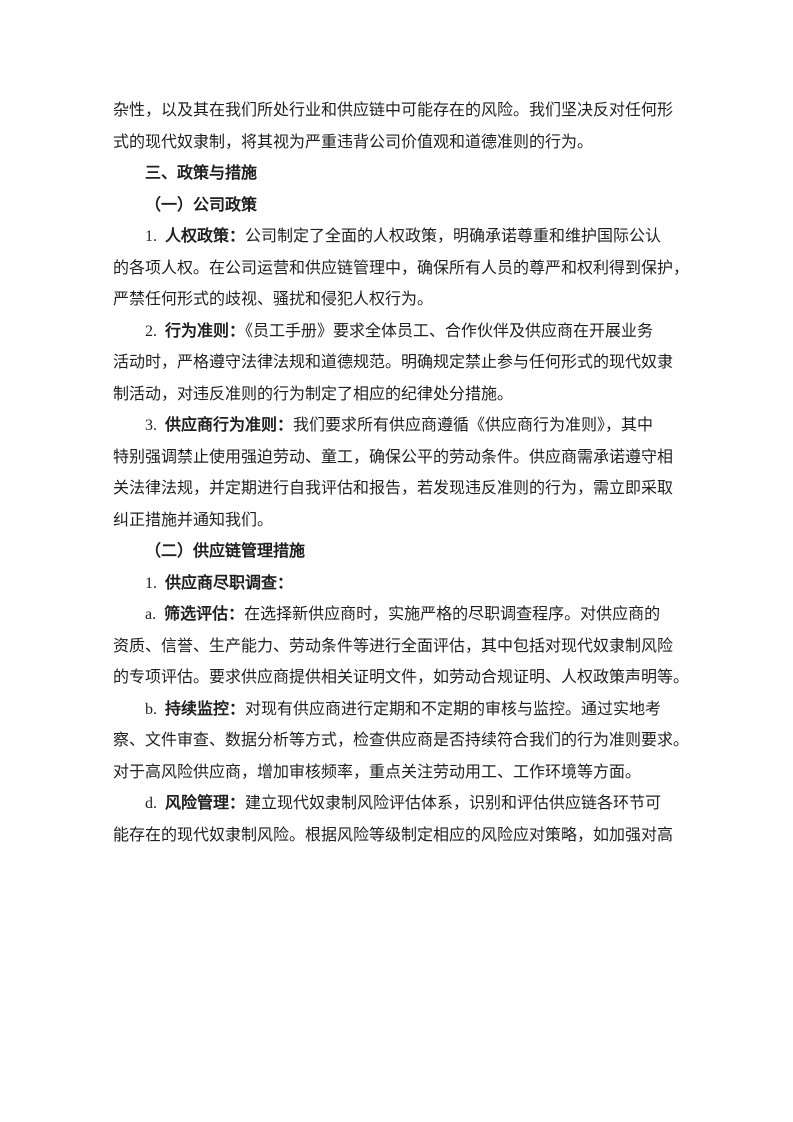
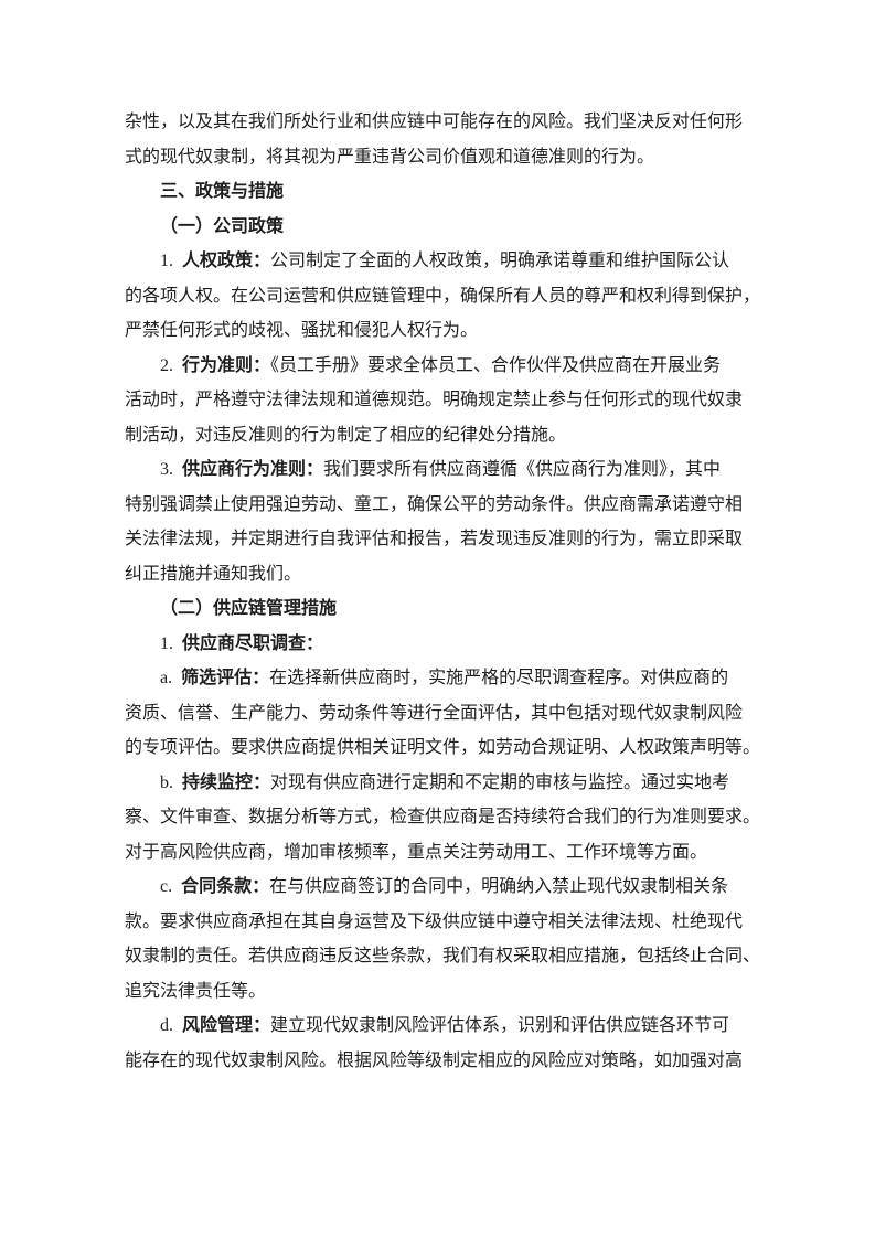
  杂性，以及其在我们所处行业和供应链中可能存在的风险。我们坚决反对任何形
  式的现代奴隶制，将其视为严重违背公司价值观和道德准则的行为。
  三、政策与措施
  （一）公司政策
  1. 人权政策：公司制定了全面的人权政策，明确承诺尊重和维护国际公认
  的各项人权。在公司运营和供应链管理中，确保所有人员的尊严和权利得到保护，
  严禁任何形式的歧视、骚扰和侵犯人权行为。
  2. 行为准则：《员工手册》要求全体员工、合作伙伴及供应商在开展业务
  活动时，严格遵守法律法规和道德规范。明确规定禁止参与任何形式的现代奴隶
  制活动，对违反准则的行为制定了相应的纪律处分措施。
  3. 供应商行为准则：我们要求所有供应商遵循《供应商行为准则》，其中
  特别强调禁止使用强迫劳动、童工，确保公平的劳动条件。供应商需承诺遵守相
  关法律法规，并定期进行自我评估和报告，若发现违反准则的行为，需立即采取
  纠正措施并通知我们。
  （二）供应链管理措施
  1. 供应商尽职调查：
  a. 筛选评估：在选择新供应商时，实施严格的尽职调查程序。对供应商的
  资质、信誉、生产能力、劳动条件等进行全面评估，其中包括对现代奴隶制风险
  的专项评估。要求供应商提供相关证明文件，如劳动合规证明、人权政策声明等。
  b. 持续监控：对现有供应商进行定期和不定期的审核与监控。通过实地考
  察、文件审查、数据分析等方式，检查供应商是否持续符合我们的行为准则要求。
  对于高风险供应商，增加审核频率，重点关注劳动用工、工作环境等方面。
+ c. 合同条款：在与供应商签订的合同中，明确纳入禁止现代奴隶制相关条
+ 款。要求供应商承担在其自身运营及下级供应链中遵守相关法律法规、杜绝现代
+ 奴隶制的责任。若供应商违反这些条款，我们有权采取相应措施，包括终止合同、
+ 追究法律责任等。
  d. 风险管理：建立现代奴隶制风险评估体系，识别和评估供应链各环节可
  能存在的现代奴隶制风险。根据风险等级制定相应的风险应对策略，如加强对高
